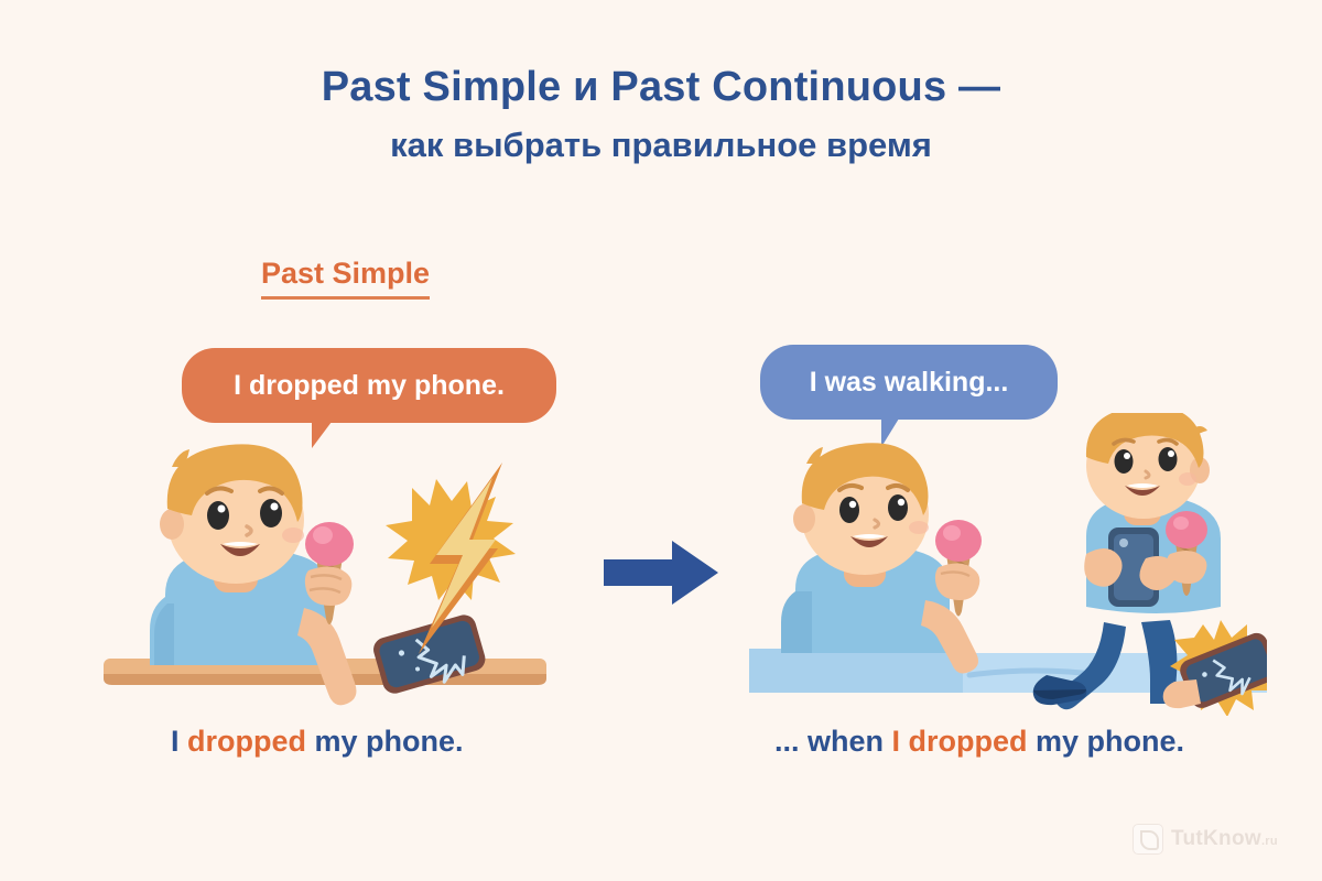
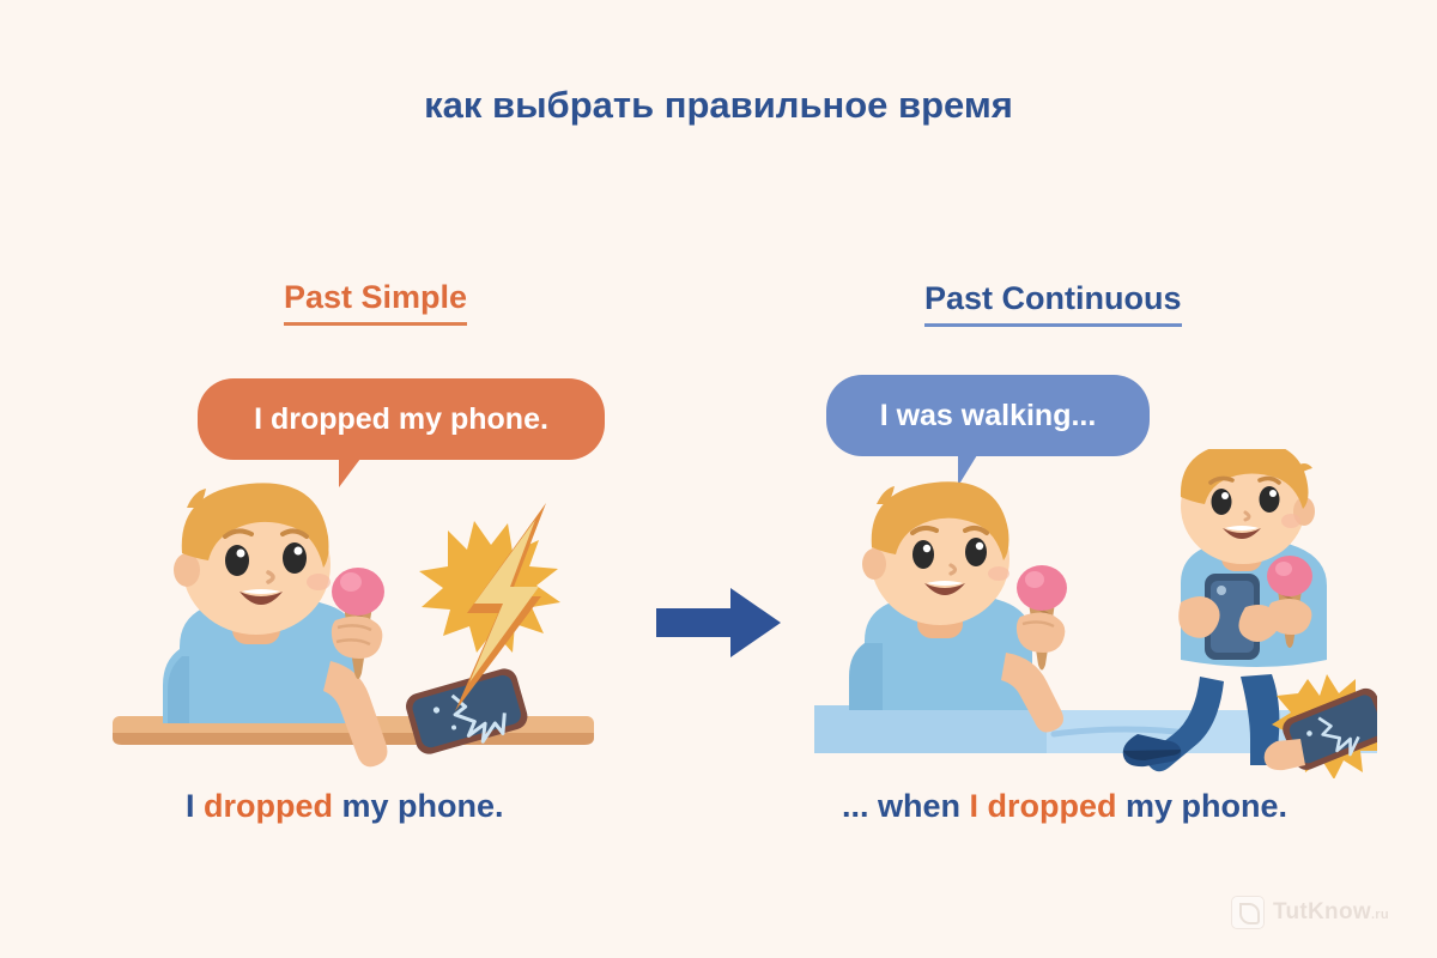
- Past Simple и Past Continuous —
  как выбрать правильное время
  Past Simple
+ Past Continuous
  I dropped my phone.
  I was walking...
  I dropped my phone.
  ... when I dropped my phone.
  TutKnow.ru
